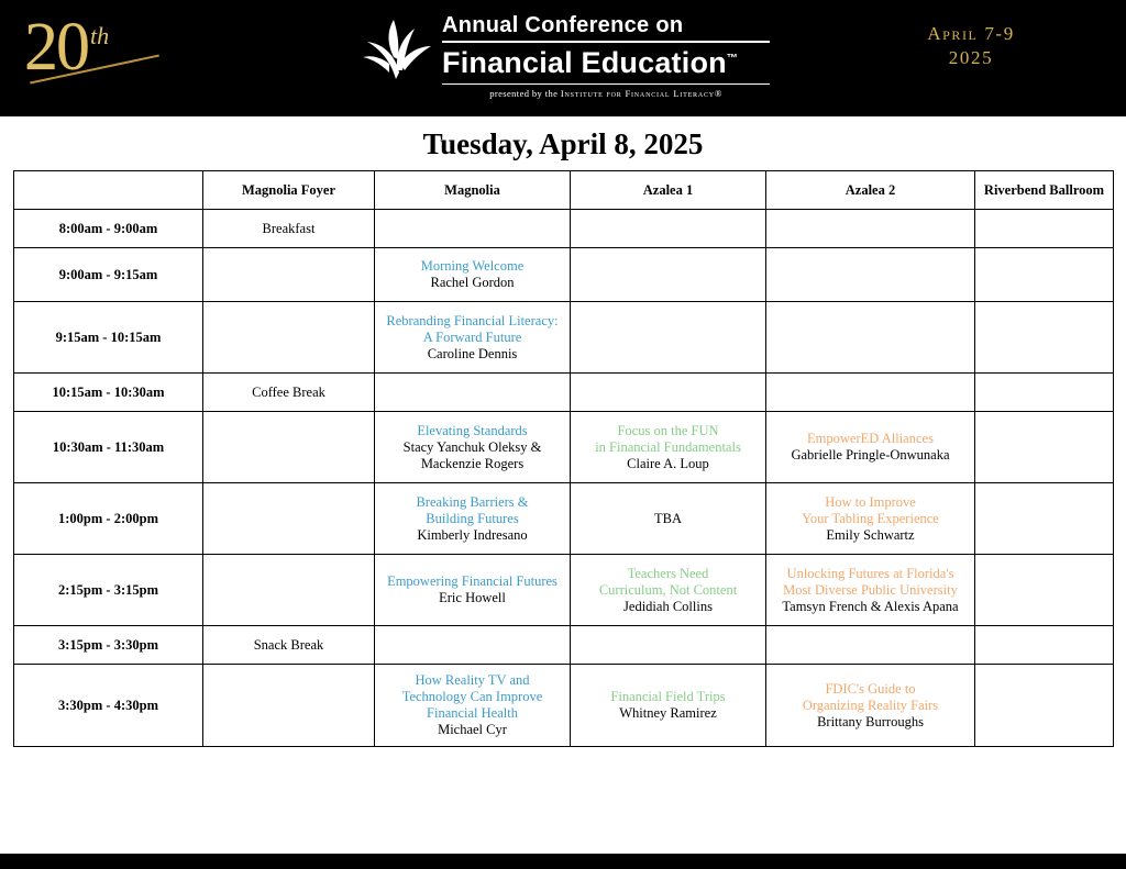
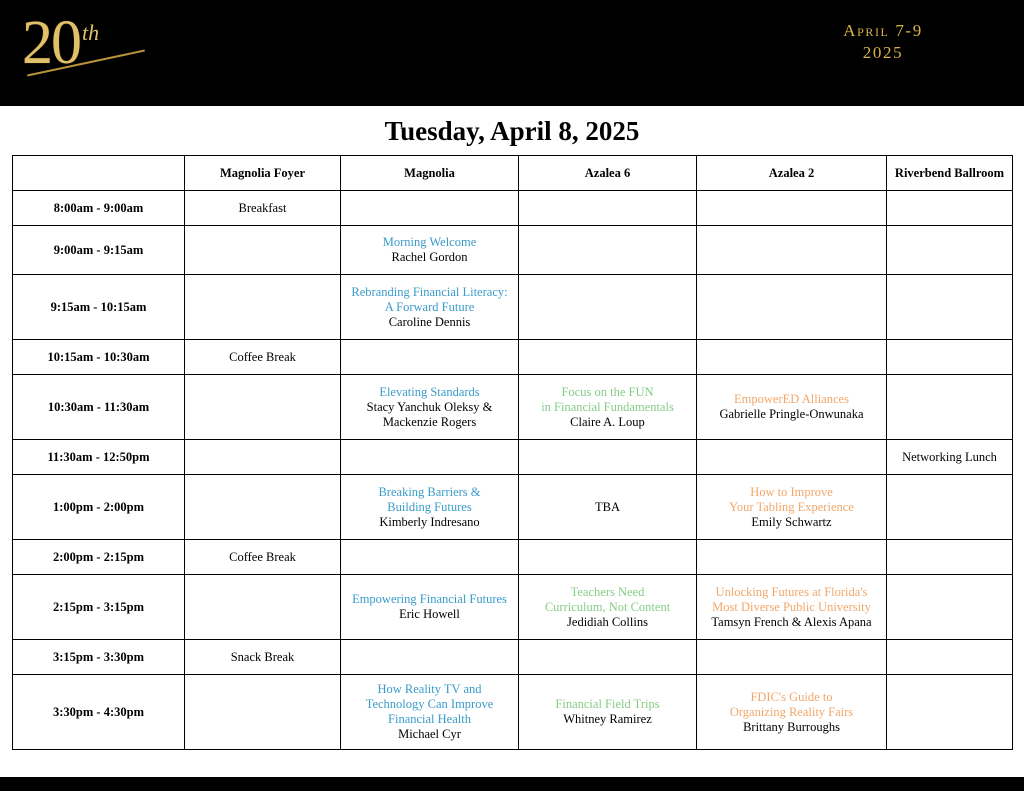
  20th
- Annual Conference on
- Financial Education™
- presented by the Institute for Financial Literacy®
  April 7-9
  2025
  Tuesday, April 8, 2025
- 	Magnolia Foyer	Magnolia	Azalea 1	Azalea 2	Riverbend Ballroom
+ 	Magnolia Foyer	Magnolia	Azalea 6	Azalea 2	Riverbend Ballroom
  8:00am - 9:00am	Breakfast
  9:00am - 9:15am		Morning WelcomeRachel Gordon
  9:15am - 10:15am		Rebranding Financial Literacy:A Forward FutureCaroline Dennis
  10:15am - 10:30am	Coffee Break
  10:30am - 11:30am		Elevating StandardsStacy Yanchuk Oleksy &Mackenzie Rogers	Focus on the FUNin Financial FundamentalsClaire A. Loup	EmpowerED AlliancesGabrielle Pringle-Onwunaka
+ 11:30am - 12:50pm					Networking Lunch
  1:00pm - 2:00pm		Breaking Barriers &Building FuturesKimberly Indresano	TBA	How to ImproveYour Tabling ExperienceEmily Schwartz
+ 2:00pm - 2:15pm	Coffee Break
  2:15pm - 3:15pm		Empowering Financial FuturesEric Howell	Teachers NeedCurriculum, Not ContentJedidiah Collins	Unlocking Futures at Florida'sMost Diverse Public UniversityTamsyn French & Alexis Apana
  3:15pm - 3:30pm	Snack Break
  3:30pm - 4:30pm		How Reality TV andTechnology Can ImproveFinancial HealthMichael Cyr	Financial Field TripsWhitney Ramirez	FDIC's Guide toOrganizing Reality FairsBrittany Burroughs
